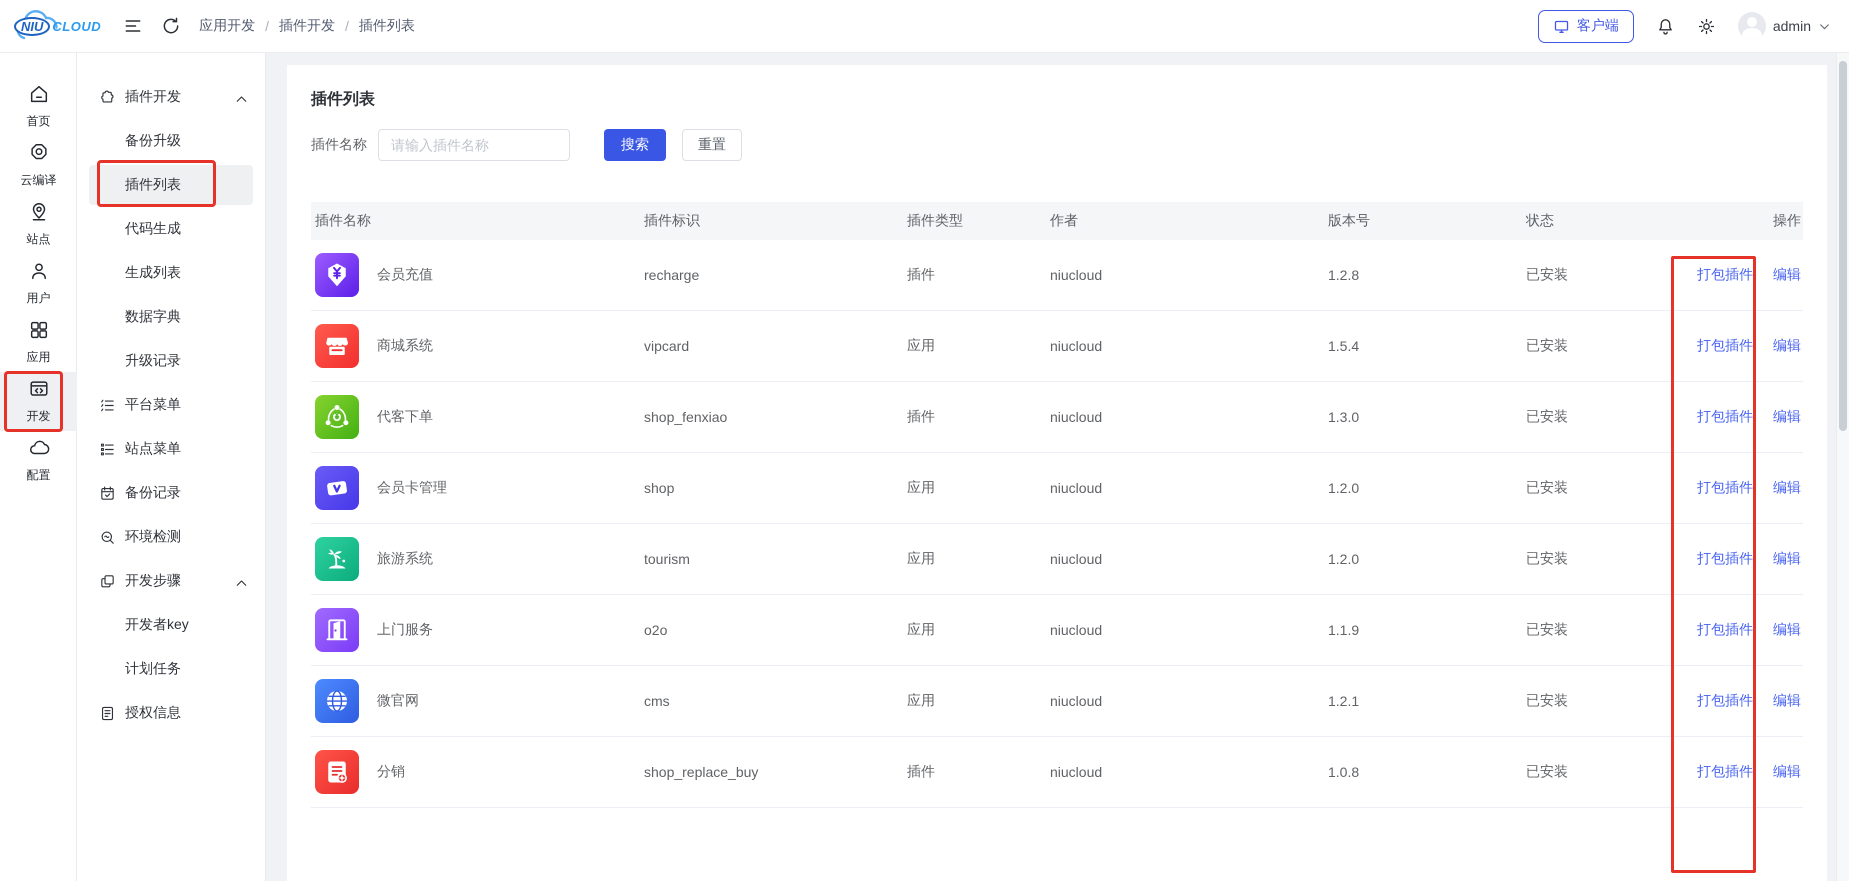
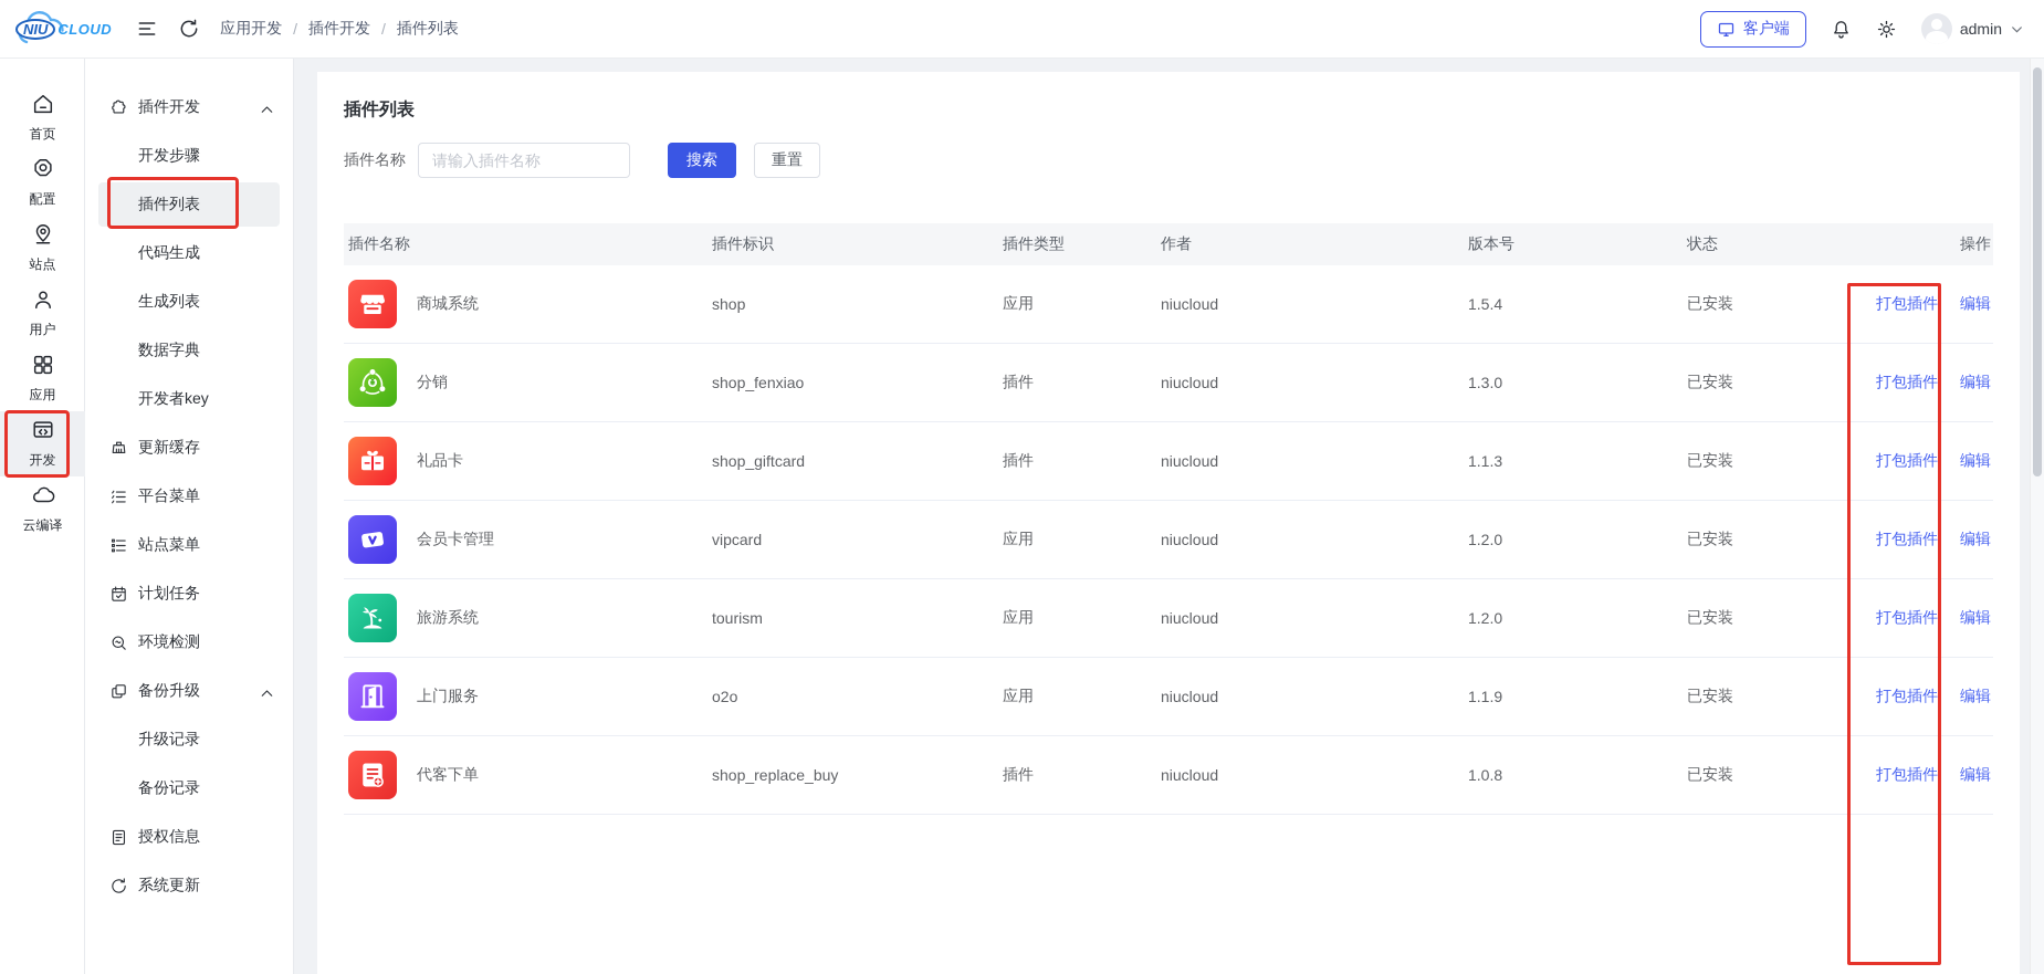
  NIU
  CLOUD
  应用开发
  /
  插件开发
  /
  插件列表
  客户端
  admin
  首页
- 云编译
+ 配置
  站点
  用户
  应用
  开发
- 配置
+ 云编译
  插件开发
- 备份升级
+ 开发步骤
  插件列表
  代码生成
  生成列表
  数据字典
- 升级记录
+ 开发者key
+ 更新缓存
  平台菜单
  站点菜单
- 备份记录
+ 计划任务
  环境检测
- 开发步骤
+ 备份升级
- 开发者key
+ 升级记录
- 计划任务
+ 备份记录
  授权信息
+ 系统更新
  插件列表
  插件名称
  请输入插件名称
  搜索
  重置
  插件名称	插件标识	插件类型	作者	版本号	状态	操作
- 会员充值	recharge	插件	niucloud	1.2.8	已安装	打包插件 编辑
- 商城系统	vipcard	应用	niucloud	1.5.4	已安装	打包插件 编辑
+ 商城系统	shop	应用	niucloud	1.5.4	已安装	打包插件 编辑
- 代客下单	shop_fenxiao	插件	niucloud	1.3.0	已安装	打包插件 编辑
+ 分销	shop_fenxiao	插件	niucloud	1.3.0	已安装	打包插件 编辑
+ 礼品卡	shop_giftcard	插件	niucloud	1.1.3	已安装	打包插件 编辑
- 会员卡管理	shop	应用	niucloud	1.2.0	已安装	打包插件 编辑
+ 会员卡管理	vipcard	应用	niucloud	1.2.0	已安装	打包插件 编辑
  旅游系统	tourism	应用	niucloud	1.2.0	已安装	打包插件 编辑
  上门服务	o2o	应用	niucloud	1.1.9	已安装	打包插件 编辑
- 微官网	cms	应用	niucloud	1.2.1	已安装	打包插件 编辑
- 分销	shop_replace_buy	插件	niucloud	1.0.8	已安装	打包插件 编辑
+ 代客下单	shop_replace_buy	插件	niucloud	1.0.8	已安装	打包插件 编辑
